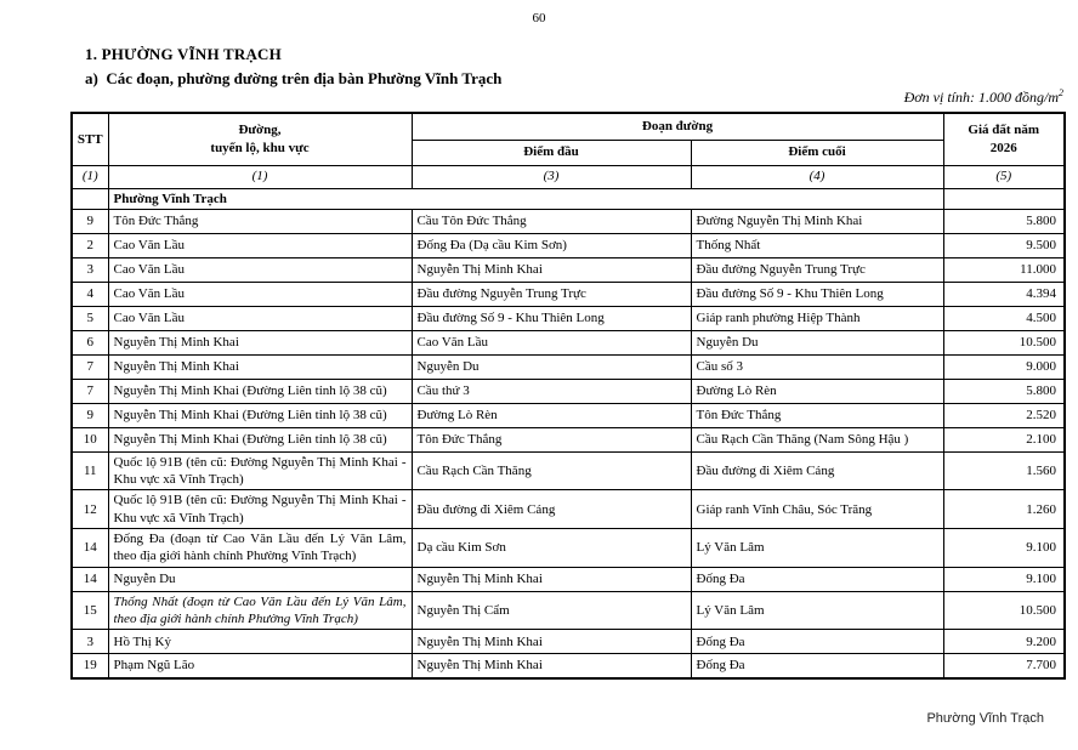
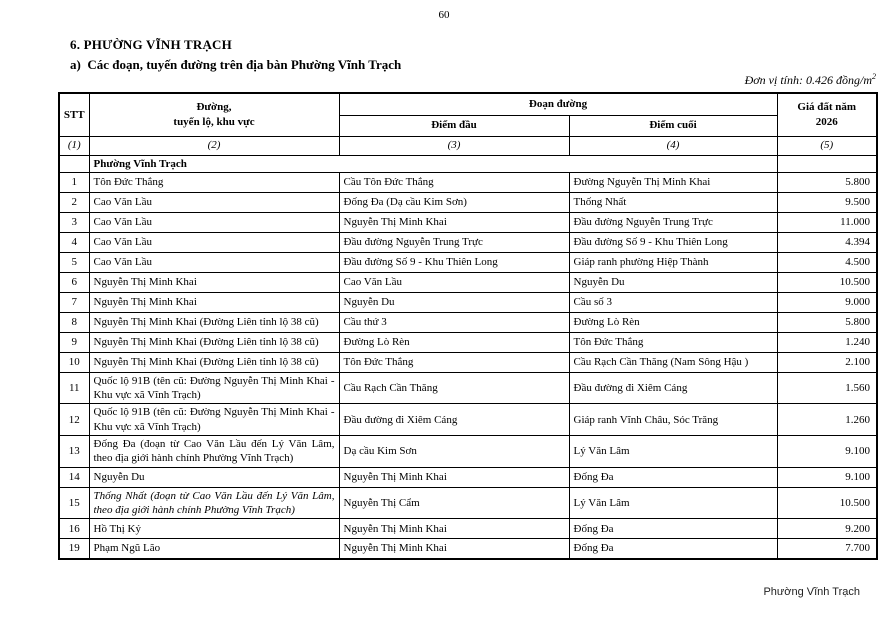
  60
- 1. PHƯỜNG VĨNH TRẠCH
+ 6. PHƯỜNG VĨNH TRẠCH
- a) Các đoạn, phường đường trên địa bàn Phường Vĩnh Trạch
+ a) Các đoạn, tuyến đường trên địa bàn Phường Vĩnh Trạch
- Đơn vị tính: 1.000 đồng/m2
+ Đơn vị tính: 0.426 đồng/m2
  STT	Đường, tuyến lộ, khu vực	Đoạn đường	Giá đất năm 2026
  Điểm đầu	Điểm cuối
- (1)	(1)	(3)	(4)	(5)
+ (1)	(2)	(3)	(4)	(5)
  	Phường Vĩnh Trạch
- 9	Tôn Đức Thắng	Cầu Tôn Đức Thắng	Đường Nguyễn Thị Minh Khai	5.800
+ 1	Tôn Đức Thắng	Cầu Tôn Đức Thắng	Đường Nguyễn Thị Minh Khai	5.800
  2	Cao Văn Lầu	Đống Đa (Dạ cầu Kim Sơn)	Thống Nhất	9.500
  3	Cao Văn Lầu	Nguyễn Thị Minh Khai	Đầu đường Nguyễn Trung Trực	11.000
  4	Cao Văn Lầu	Đầu đường Nguyễn Trung Trực	Đầu đường Số 9 - Khu Thiên Long	4.394
  5	Cao Văn Lầu	Đầu đường Số 9 - Khu Thiên Long	Giáp ranh phường Hiệp Thành	4.500
  6	Nguyễn Thị Minh Khai	Cao Văn Lầu	Nguyễn Du	10.500
  7	Nguyễn Thị Minh Khai	Nguyễn Du	Cầu số 3	9.000
- 7	Nguyễn Thị Minh Khai (Đường Liên tỉnh lộ 38 cũ)	Cầu thứ 3	Đường Lò Rèn	5.800
+ 8	Nguyễn Thị Minh Khai (Đường Liên tỉnh lộ 38 cũ)	Cầu thứ 3	Đường Lò Rèn	5.800
- 9	Nguyễn Thị Minh Khai (Đường Liên tỉnh lộ 38 cũ)	Đường Lò Rèn	Tôn Đức Thắng	2.520
+ 9	Nguyễn Thị Minh Khai (Đường Liên tỉnh lộ 38 cũ)	Đường Lò Rèn	Tôn Đức Thắng	1.240
  10	Nguyễn Thị Minh Khai (Đường Liên tỉnh lộ 38 cũ)	Tôn Đức Thắng	Cầu Rạch Cần Thăng (Nam Sông Hậu )	2.100
  11	Quốc lộ 91B (tên cũ: Đường Nguyễn Thị Minh Khai - Khu vực xã Vĩnh Trạch)	Cầu Rạch Cần Thăng	Đầu đường đi Xiêm Cáng	1.560
  12	Quốc lộ 91B (tên cũ: Đường Nguyễn Thị Minh Khai - Khu vực xã Vĩnh Trạch)	Đầu đường đi Xiêm Cáng	Giáp ranh Vĩnh Châu, Sóc Trăng	1.260
- 14	Đống Đa (đoạn từ Cao Văn Lầu đến Lý Văn Lâm, theo địa giới hành chính Phường Vĩnh Trạch)	Dạ cầu Kim Sơn	Lý Văn Lâm	9.100
+ 13	Đống Đa (đoạn từ Cao Văn Lầu đến Lý Văn Lâm, theo địa giới hành chính Phường Vĩnh Trạch)	Dạ cầu Kim Sơn	Lý Văn Lâm	9.100
  14	Nguyễn Du	Nguyễn Thị Minh Khai	Đống Đa	9.100
  15	Thống Nhất (đoạn từ Cao Văn Lầu đến Lý Văn Lâm, theo địa giới hành chính Phường Vĩnh Trạch)	Nguyễn Thị Cẩm	Lý Văn Lâm	10.500
- 3	Hồ Thị Kỷ	Nguyễn Thị Minh Khai	Đống Đa	9.200
+ 16	Hồ Thị Kỷ	Nguyễn Thị Minh Khai	Đống Đa	9.200
  19	Phạm Ngũ Lão	Nguyễn Thị Minh Khai	Đống Đa	7.700
  Phường Vĩnh Trạch
